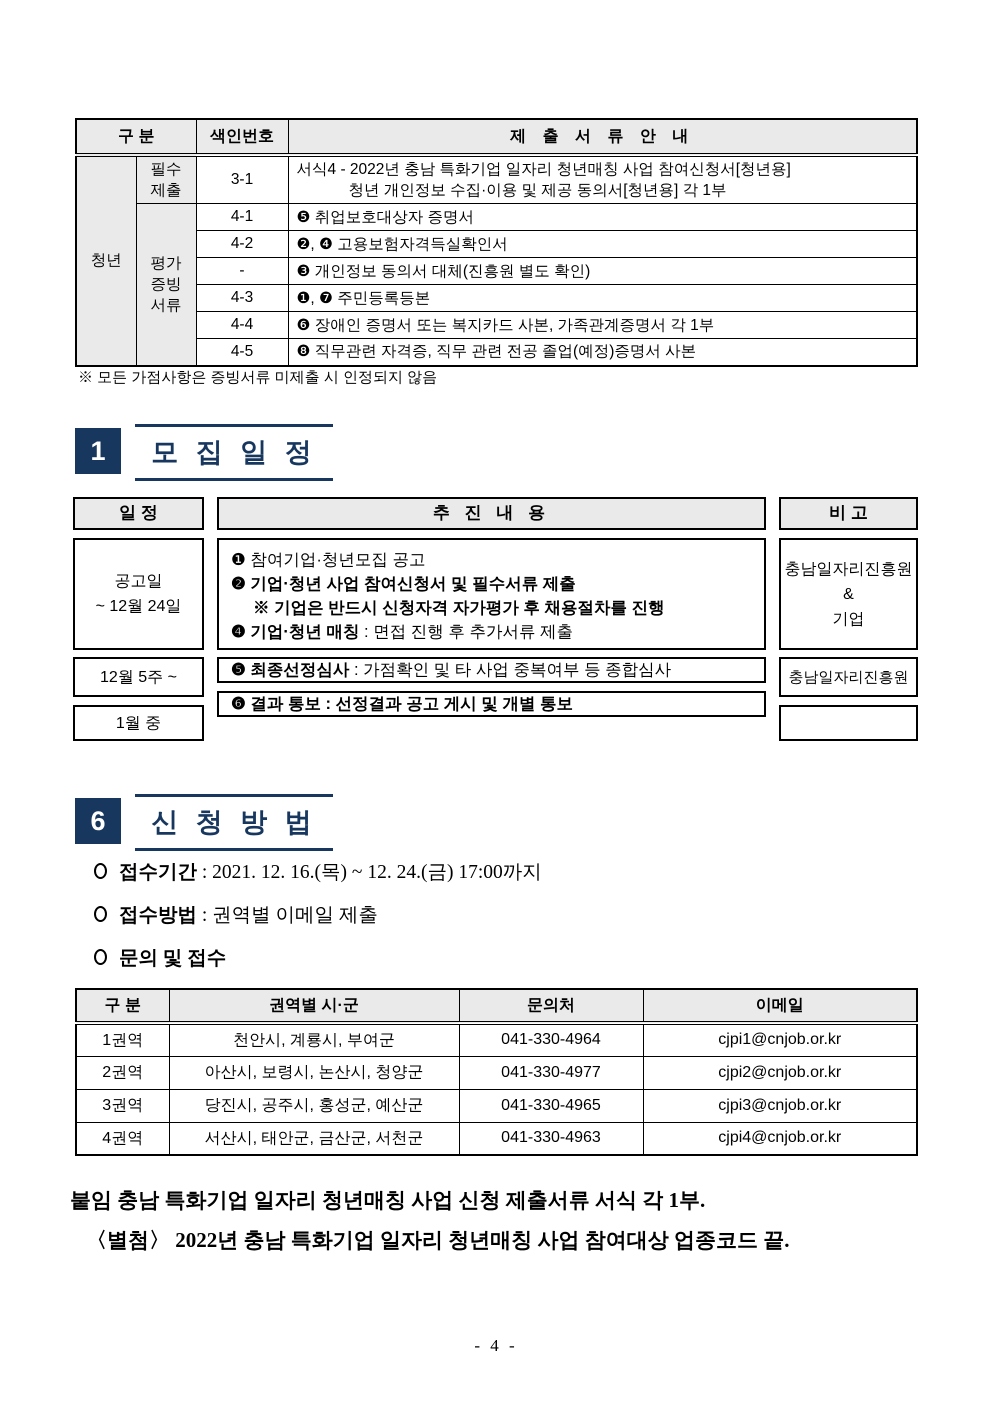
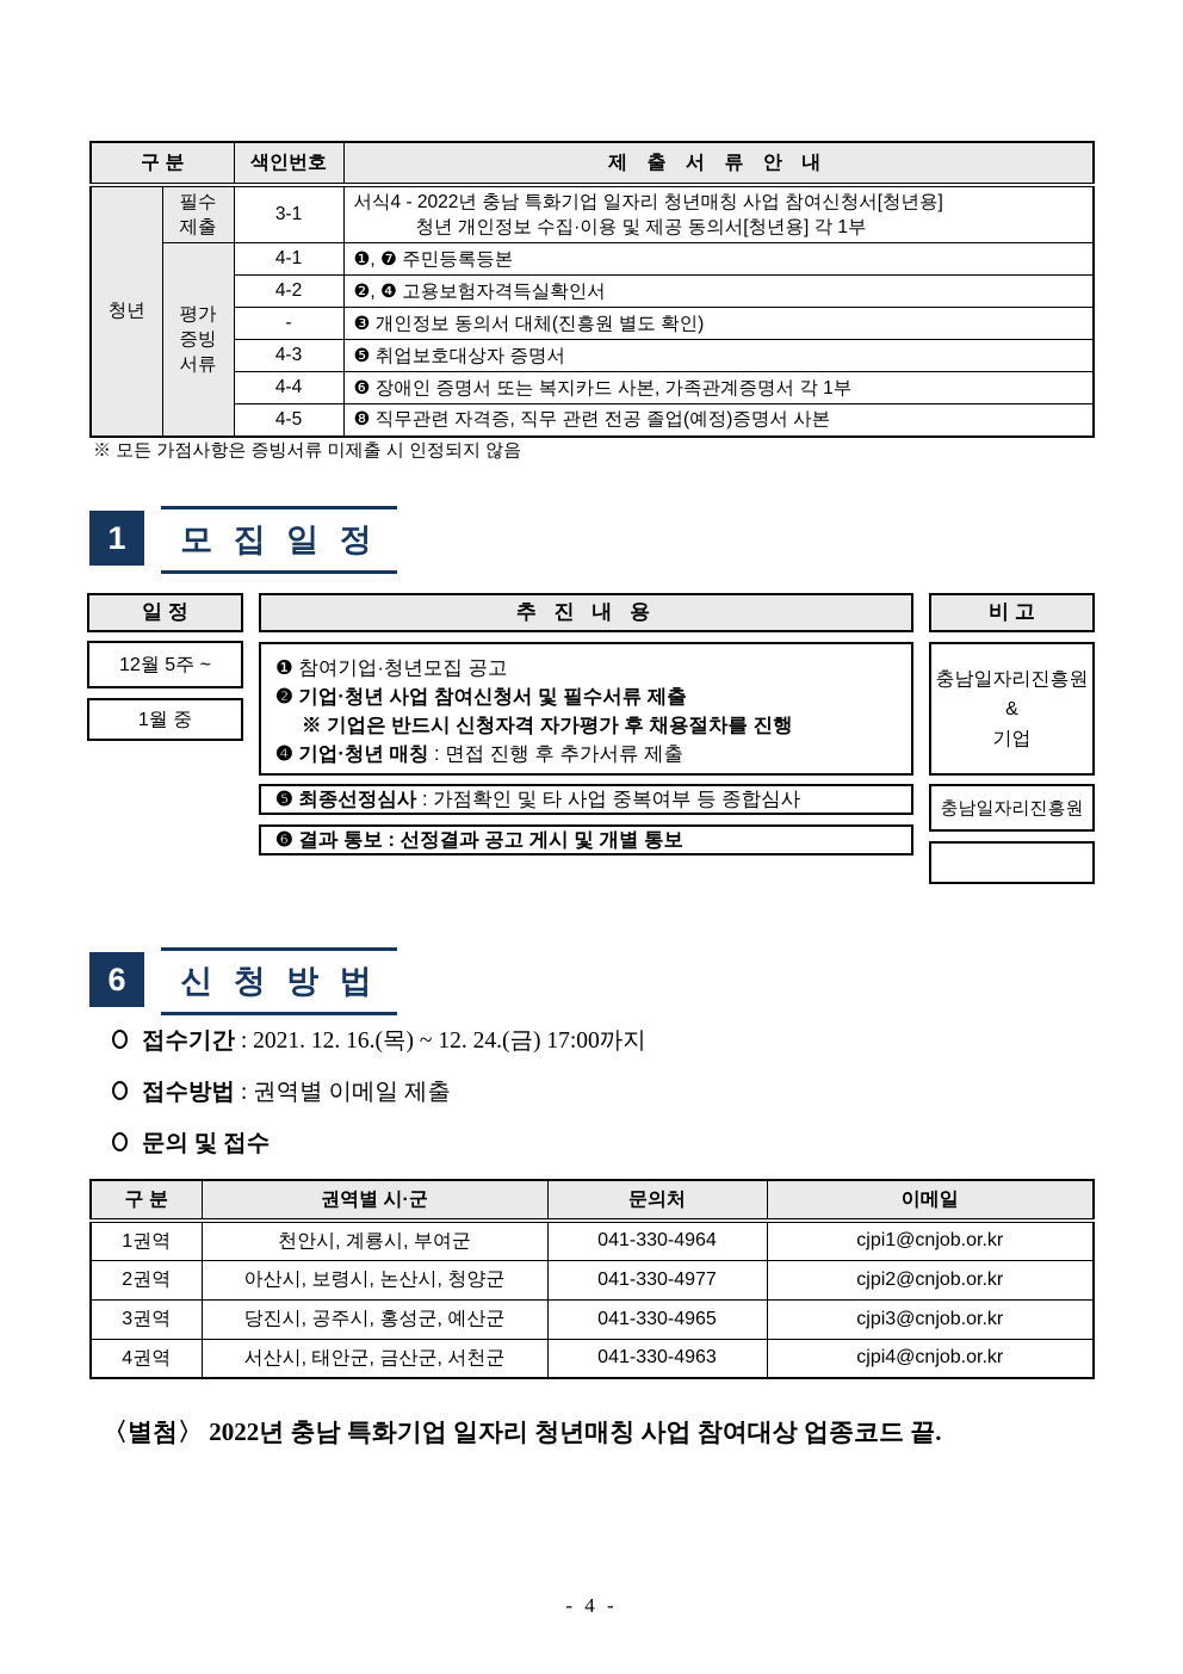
  구 분	색인번호	제 출 서 류 안 내
  청년	필수 제출	3-1	서식4 - 2022년 충남 특화기업 일자리 청년매칭 사업 참여신청서[청년용] 청년 개인정보 수집·이용 및 제공 동의서[청년용] 각 1부
- 평가 증빙 서류	4-1	❺ 취업보호대상자 증명서
+ 평가 증빙 서류	4-1	❶, ❼ 주민등록등본
  4-2	❷, ❹ 고용보험자격득실확인서
  -	❸ 개인정보 동의서 대체(진흥원 별도 확인)
- 4-3	❶, ❼ 주민등록등본
+ 4-3	❺ 취업보호대상자 증명서
  4-4	❻ 장애인 증명서 또는 복지카드 사본, 가족관계증명서 각 1부
  4-5	❽ 직무관련 자격증, 직무 관련 전공 졸업(예정)증명서 사본
  ※ 모든 가점사항은 증빙서류 미제출 시 인정되지 않음
  1
  모 집 일 정
  일 정
- 공고일
- ~ 12월 24일
  12월 5주 ~
  1월 중
  추 진 내 용
  ❶ 참여기업·청년모집 공고
  ❷ 기업·청년 사업 참여신청서 및 필수서류 제출
  ※ 기업은 반드시 신청자격 자가평가 후 채용절차를 진행
  ❹ 기업·청년 매칭 : 면접 진행 후 추가서류 제출
  ❺ 최종선정심사 : 가점확인 및 타 사업 중복여부 등 종합심사
  ❻ 결과 통보 : 선정결과 공고 게시 및 개별 통보
  비 고
  충남일자리진흥원
  &
  기업
  충남일자리진흥원
  6
  신 청 방 법
  접수기간 : 2021. 12. 16.(목) ~ 12. 24.(금) 17:00까지
  접수방법 : 권역별 이메일 제출
  문의 및 접수
  구 분	권역별 시·군	문의처	이메일
  1권역	천안시, 계룡시, 부여군	041-330-4964	cjpi1@cnjob.or.kr
  2권역	아산시, 보령시, 논산시, 청양군	041-330-4977	cjpi2@cnjob.or.kr
  3권역	당진시, 공주시, 홍성군, 예산군	041-330-4965	cjpi3@cnjob.or.kr
  4권역	서산시, 태안군, 금산군, 서천군	041-330-4963	cjpi4@cnjob.or.kr
- 붙임 충남 특화기업 일자리 청년매칭 사업 신청 제출서류 서식 각 1부.
  〈별첨〉 2022년 충남 특화기업 일자리 청년매칭 사업 참여대상 업종코드 끝.
  - 4 -
